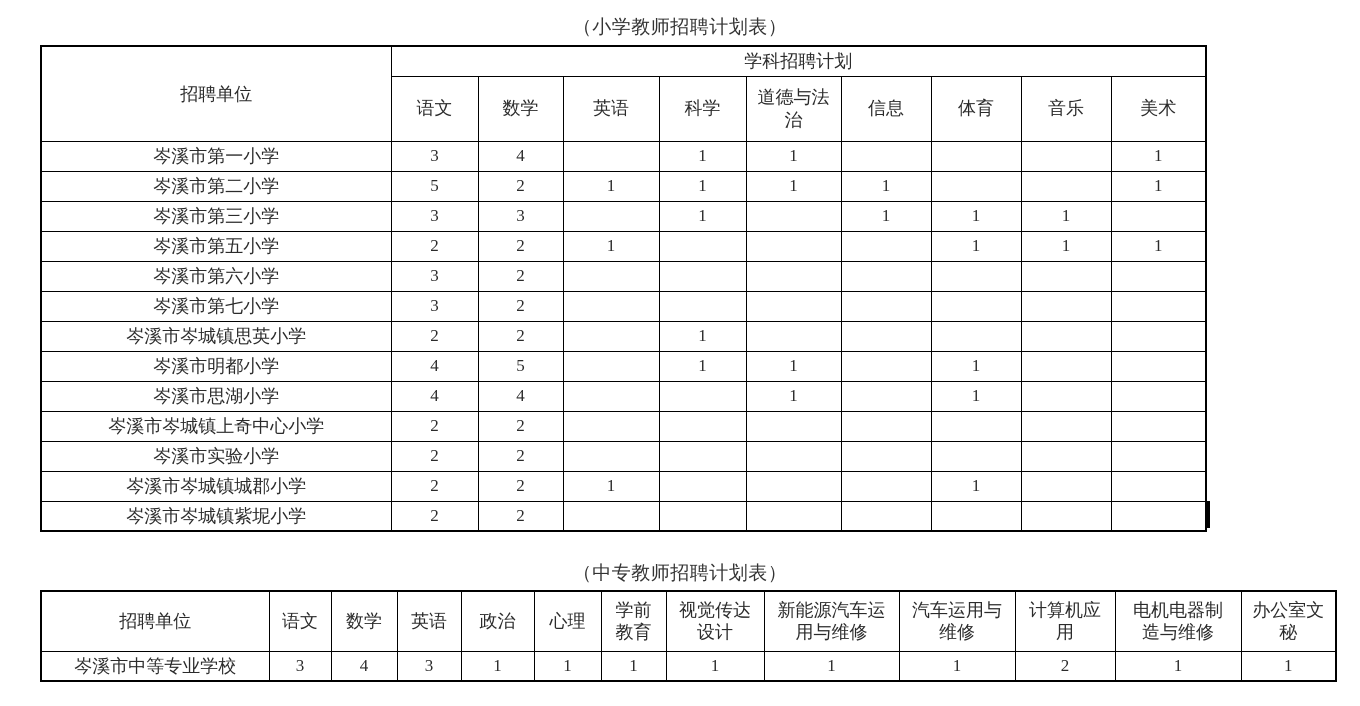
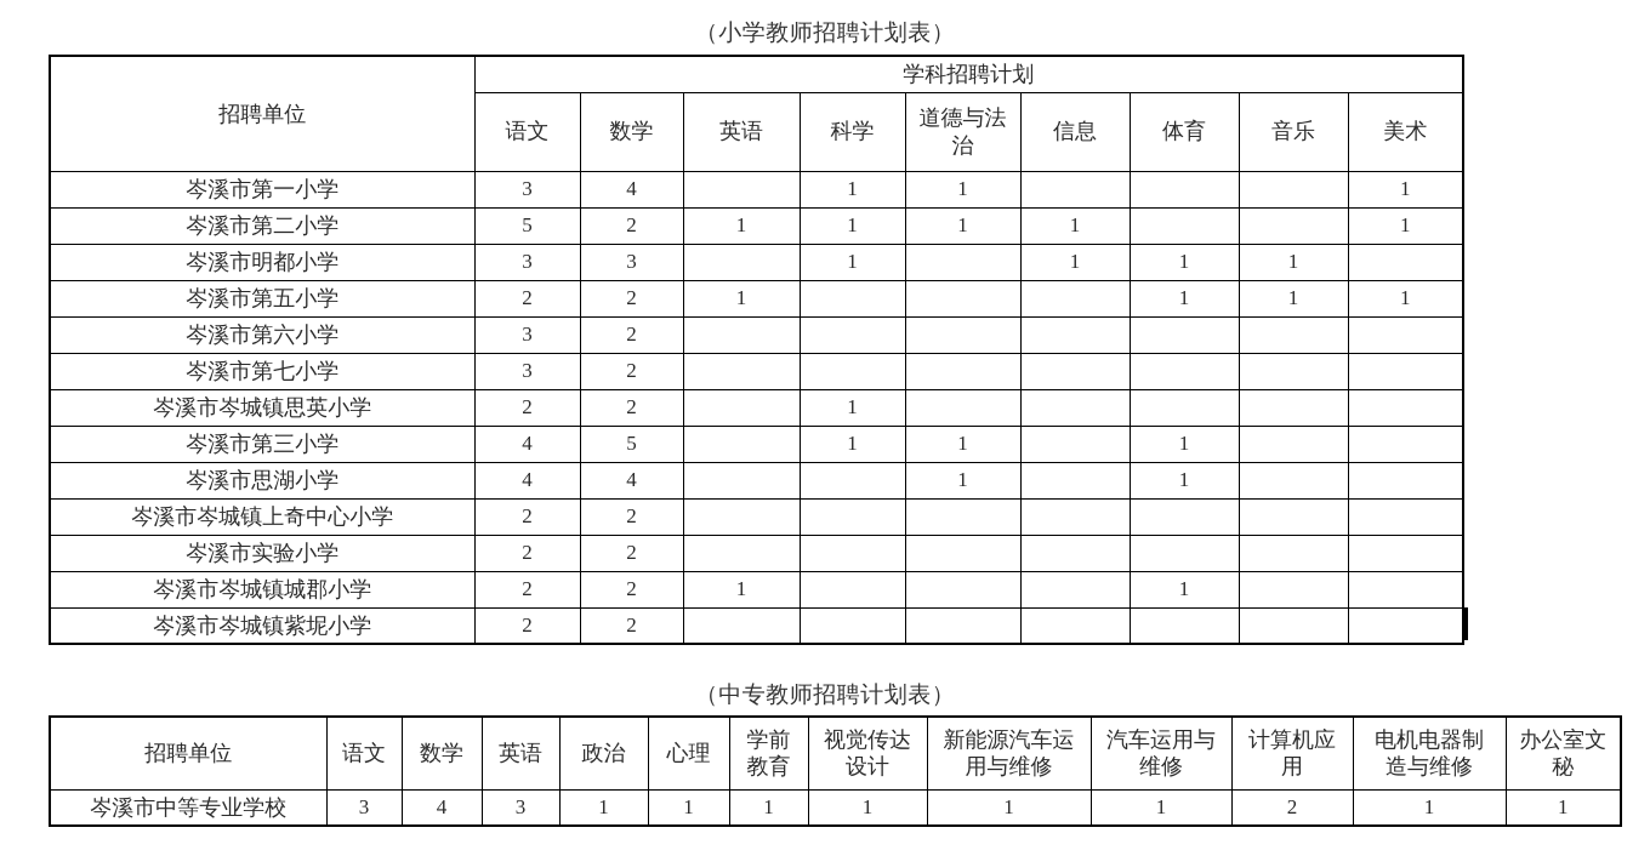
  （小学教师招聘计划表）
  招聘单位	学科招聘计划
  语文	数学	英语	科学	道德与法 治	信息	体育	音乐	美术
  岑溪市第一小学	3	4		1	1				1
  岑溪市第二小学	5	2	1	1	1	1			1
- 岑溪市第三小学	3	3		1		1	1	1
+ 岑溪市明都小学	3	3		1		1	1	1
  岑溪市第五小学	2	2	1				1	1	1
  岑溪市第六小学	3	2
  岑溪市第七小学	3	2
  岑溪市岑城镇思英小学	2	2		1
- 岑溪市明都小学	4	5		1	1		1
+ 岑溪市第三小学	4	5		1	1		1
  岑溪市思湖小学	4	4			1		1
  岑溪市岑城镇上奇中心小学	2	2
  岑溪市实验小学	2	2
  岑溪市岑城镇城郡小学	2	2	1				1
  岑溪市岑城镇紫坭小学	2	2
  （中专教师招聘计划表）
  招聘单位	语文	数学	英语	政治	心理	学前 教育	视觉传达 设计	新能源汽车运 用与维修	汽车运用与 维修	计算机应 用	电机电器制 造与维修	办公室文 秘
  岑溪市中等专业学校	3	4	3	1	1	1	1	1	1	2	1	1
